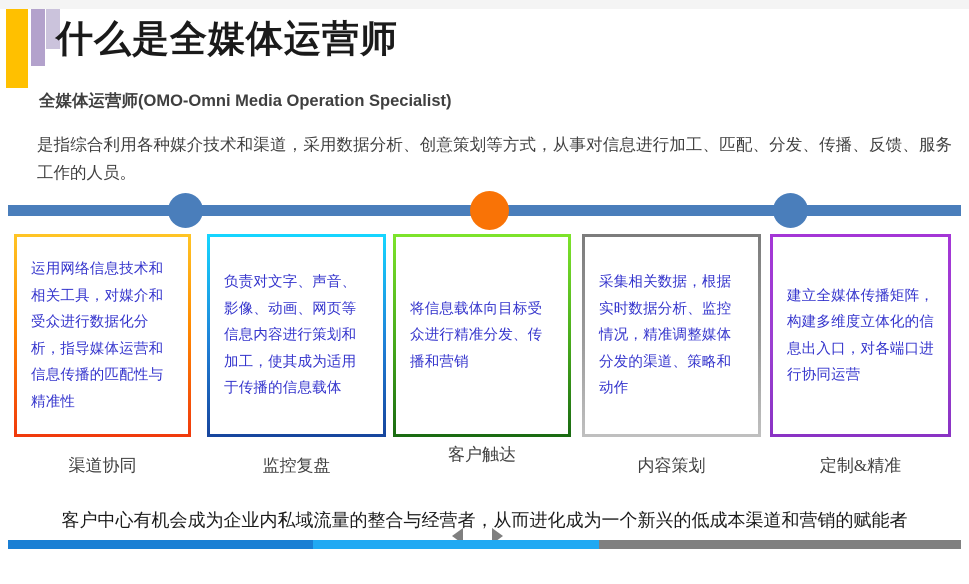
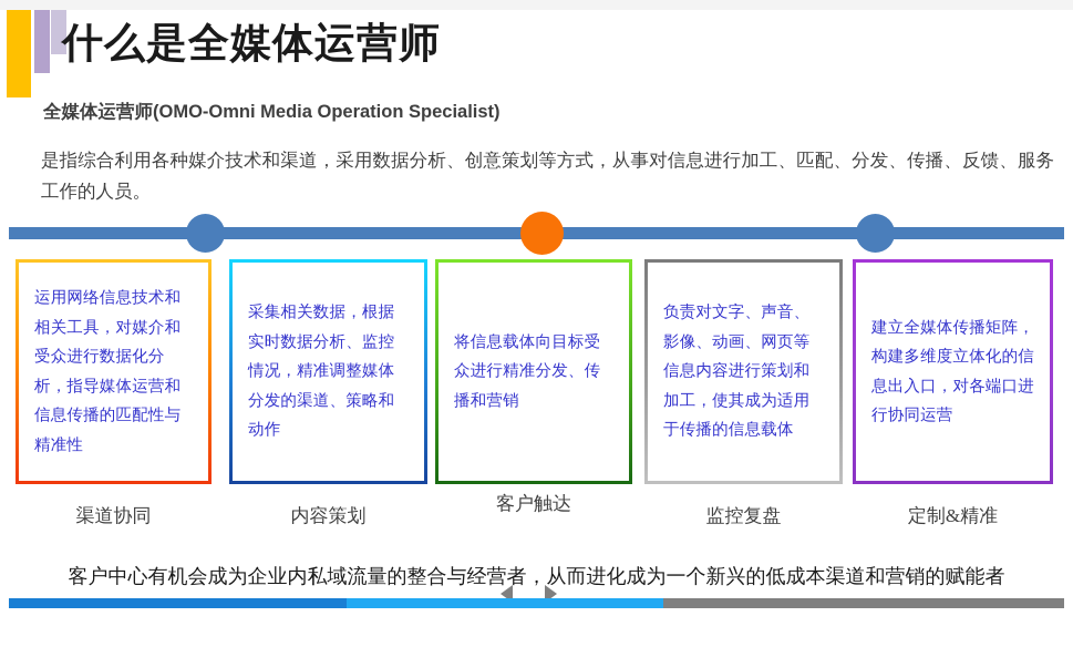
  什么是全媒体运营师
  全媒体运营师(OMO-Omni Media Operation Specialist)
  是指综合利用各种媒介技术和渠道，采用数据分析、创意策划等方式，从事对信息进行加工、匹配、分发、传播、反馈、服务工作的人员。
  运用网络信息技术和相关工具，对媒介和受众进行数据化分析，指导媒体运营和信息传播的匹配性与精准性
- 负责对文字、声音、影像、动画、网页等信息内容进行策划和加工，使其成为适用于传播的信息载体
+ 采集相关数据，根据实时数据分析、监控情况，精准调整媒体分发的渠道、策略和动作
  将信息载体向目标受众进行精准分发、传播和营销
- 采集相关数据，根据实时数据分析、监控情况，精准调整媒体分发的渠道、策略和动作
+ 负责对文字、声音、影像、动画、网页等信息内容进行策划和加工，使其成为适用于传播的信息载体
  建立全媒体传播矩阵，构建多维度立体化的信息出入口，对各端口进行协同运营
  渠道协同
- 监控复盘
+ 内容策划
  客户触达
- 内容策划
+ 监控复盘
  定制&精准
  客户中心有机会成为企业内私域流量的整合与经营者，从而进化成为一个新兴的低成本渠道和营销的赋能者
